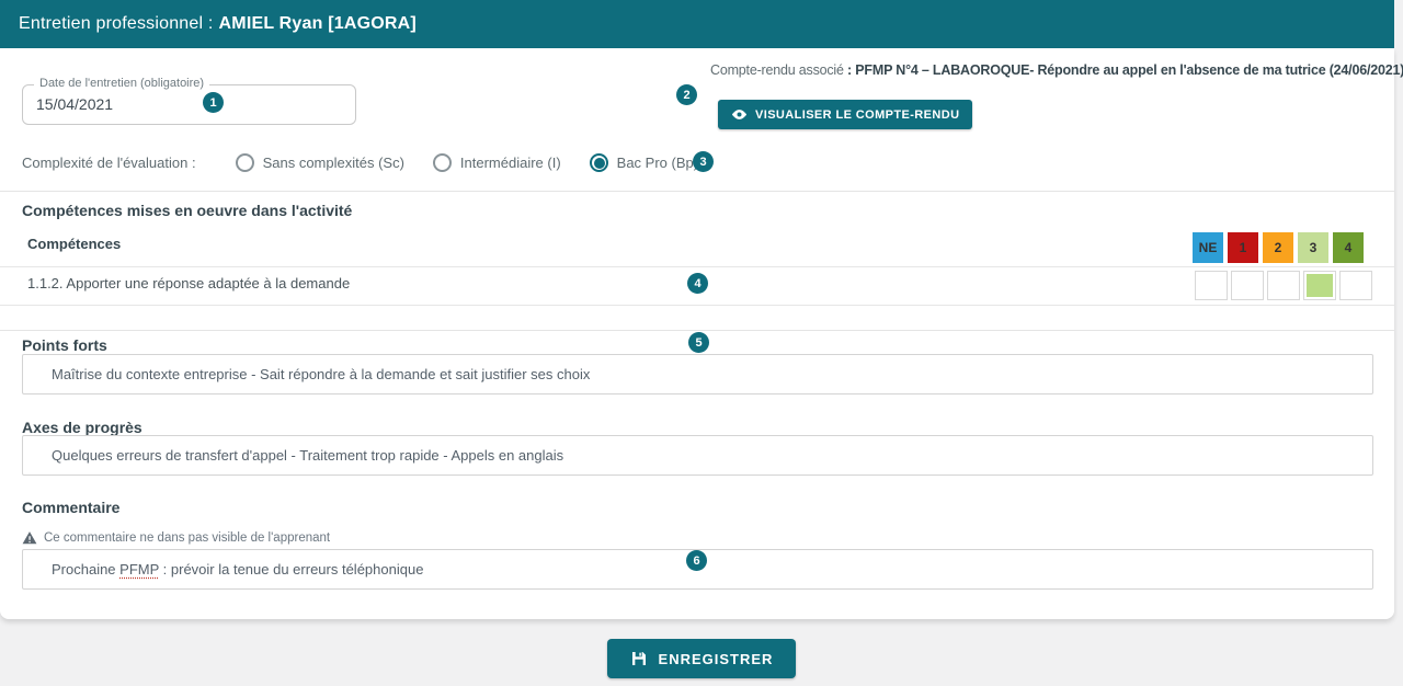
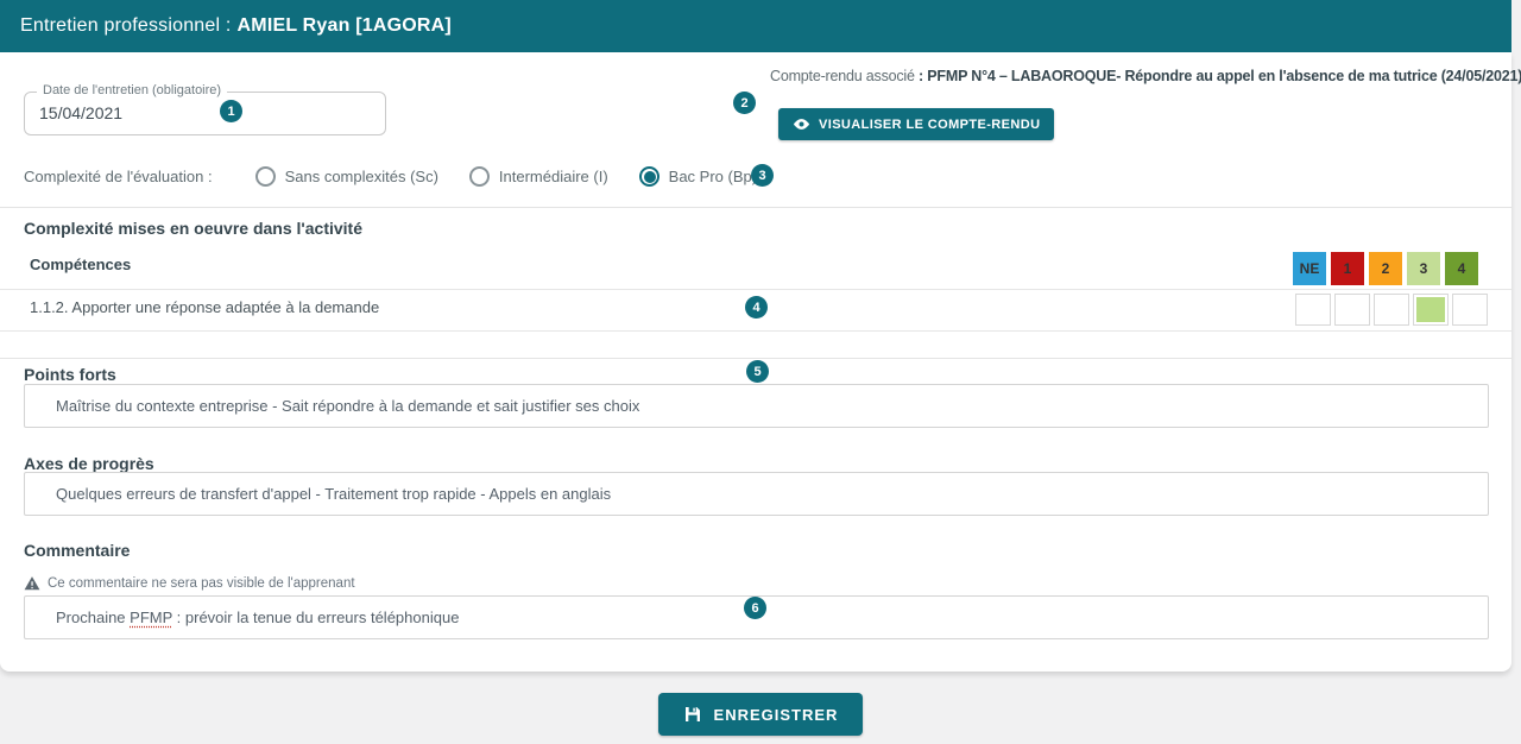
  Entretien professionnel :
  AMIEL Ryan [1AGORA]
  Date de l'entretien (obligatoire)
  15/04/2021
  1
- Compte-rendu associé : PFMP N°4 – LABAOROQUE- Répondre au appel en l'absence de ma tutrice (24/06/2021)
+ Compte-rendu associé : PFMP N°4 – LABAOROQUE- Répondre au appel en l'absence de ma tutrice (24/05/2021)
  2
  VISUALISER LE COMPTE-RENDU
  Complexité de l'évaluation :
  Sans complexités (Sc)
  Intermédiaire (I)
  Bac Pro (Bp
  3
- Compétences mises en oeuvre dans l'activité
+ Complexité mises en oeuvre dans l'activité
  Compétences
  NE
  1
  2
  3
  4
  1.1.2. Apporter une réponse adaptée à la demande
  4
  Points forts
  5
  Maîtrise du contexte entreprise - Sait répondre à la demande et sait justifier ses choix
  Axes de progrès
  Quelques erreurs de transfert d'appel - Traitement trop rapide - Appels en anglais
  Commentaire
- Ce commentaire ne dans pas visible de l'apprenant
+ Ce commentaire ne sera pas visible de l'apprenant
  Prochaine PFMP : prévoir la tenue du erreurs téléphonique
  6
  ENREGISTRER
